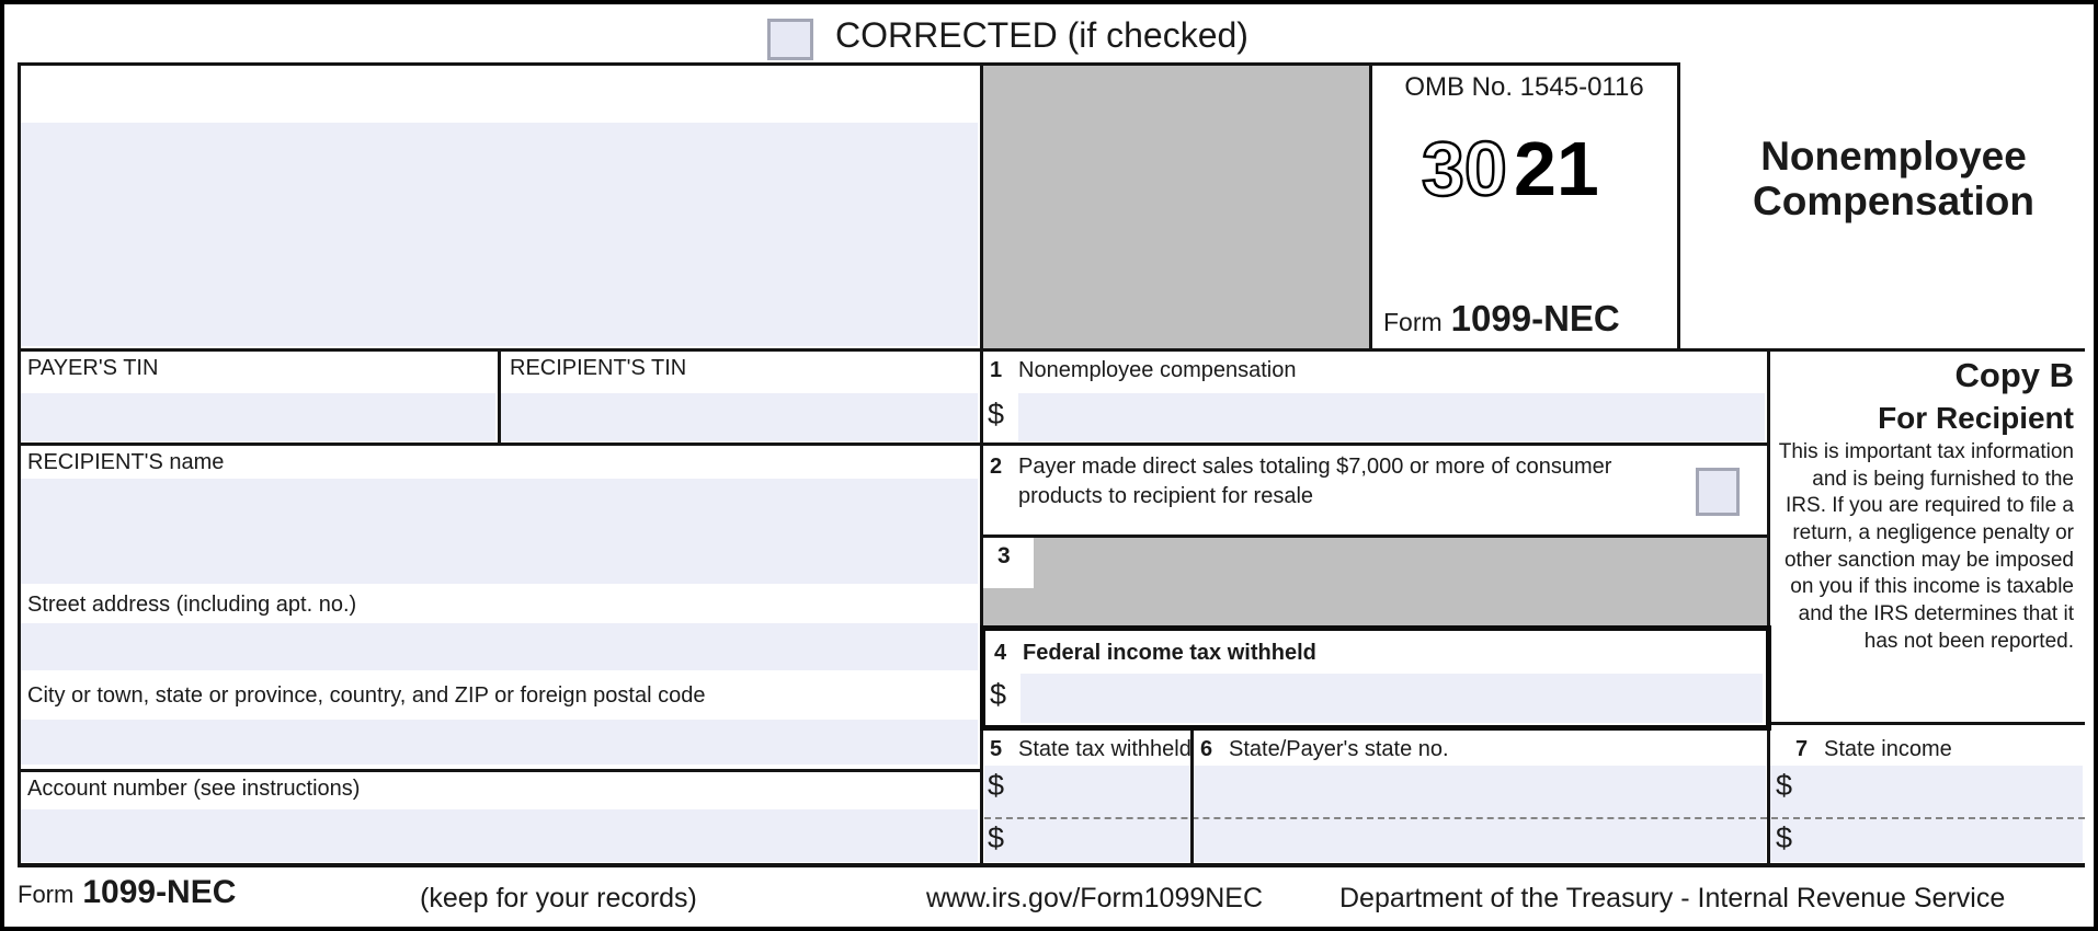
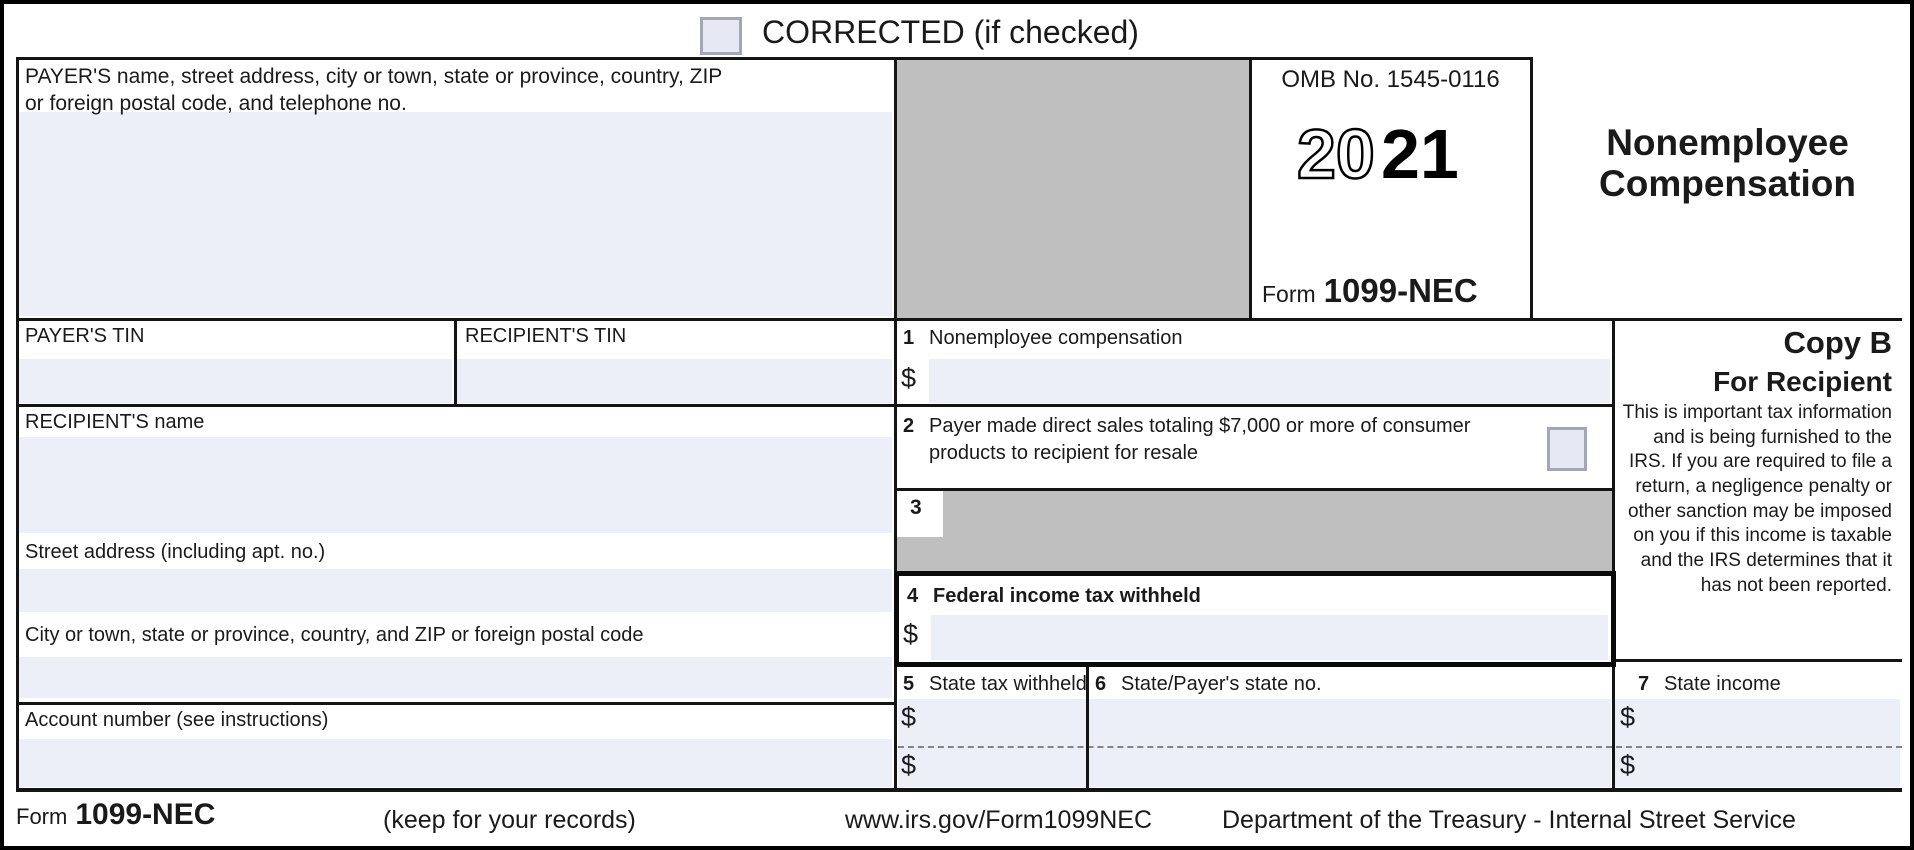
  CORRECTED (if checked)
+ PAYER'S name, street address, city or town, state or province, country, ZIP or foreign postal code, and telephone no.
  OMB No. 1545-0116
- 30
+ 20
  21
  Form
  1099-NEC
  Nonemployee Compensation
  PAYER'S TIN
  RECIPIENT'S TIN
  1
  Nonemployee compensation
  $
  2
  Payer made direct sales totaling $7,000 or more of consumer products to recipient for resale
  3
  4
  Federal income tax withheld
  $
  5
  State tax withheld
  6
  State/Payer's state no.
  7
  State income
  $
  $
  $
  $
  RECIPIENT'S name
  Street address (including apt. no.)
  City or town, state or province, country, and ZIP or foreign postal code
  Account number (see instructions)
  Copy B
  For Recipient
  This is important tax information and is being furnished to the IRS. If you are required to file a return, a negligence penalty or other sanction may be imposed on you if this income is taxable and the IRS determines that it has not been reported.
  Form
  1099-NEC
  (keep for your records)
  www.irs.gov/Form1099NEC
- Department of the Treasury - Internal Revenue Service
+ Department of the Treasury - Internal Street Service
